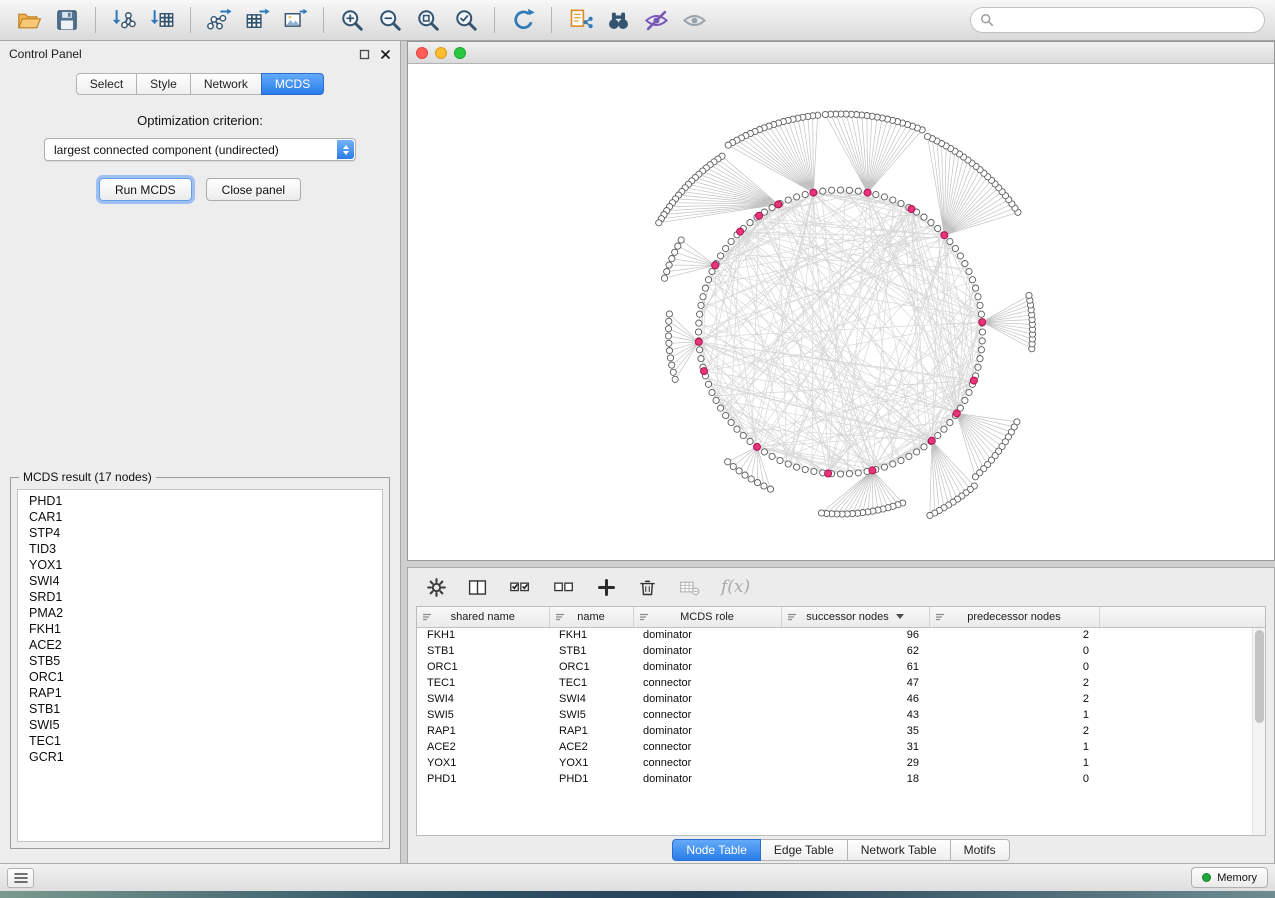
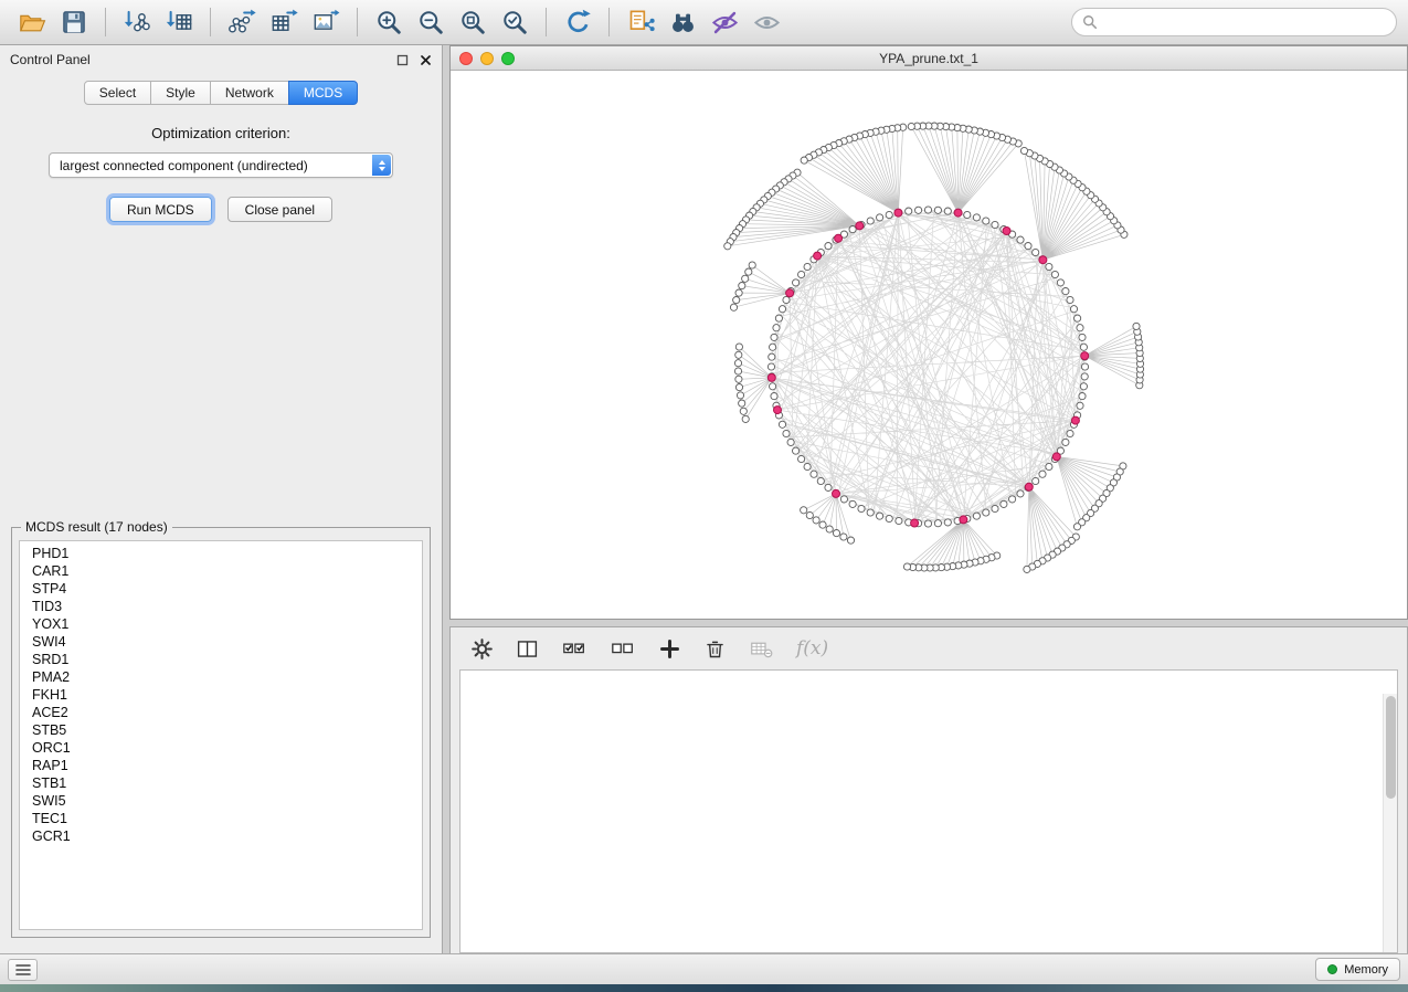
  Control Panel
  Select
  Style
  Network
  MCDS
  Optimization criterion:
  largest connected component (undirected)
  Run MCDS
  Close panel
  MCDS result (17 nodes)
  PHD1
  CAR1
  STP4
  TID3
  YOX1
  SWI4
  SRD1
  PMA2
  FKH1
  ACE2
  STB5
  ORC1
  RAP1
  STB1
  SWI5
  TEC1
  GCR1
+ YPA_prune.txt_1
  f(x)
- shared name	name	MCDS role	successor nodes	predecessor nodes
- FKH1	FKH1	dominator	96	2
- STB1	STB1	dominator	62	0
- ORC1	ORC1	dominator	61	0
- TEC1	TEC1	connector	47	2
- SWI4	SWI4	dominator	46	2
- SWI5	SWI5	connector	43	1
- RAP1	RAP1	dominator	35	2
- ACE2	ACE2	connector	31	1
- YOX1	YOX1	connector	29	1
- PHD1	PHD1	dominator	18	0
- Node Table
- Edge Table
- Network Table
- Motifs
  Memory
